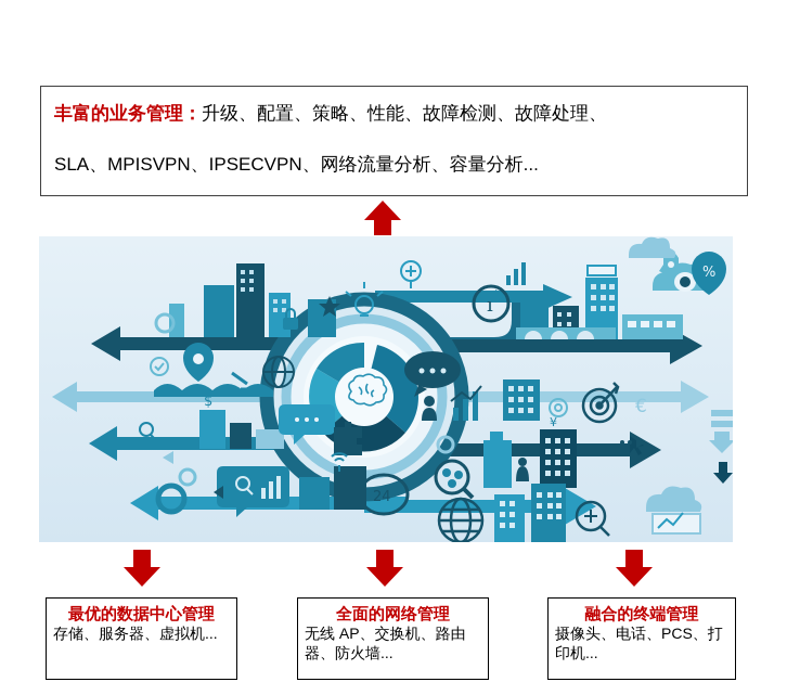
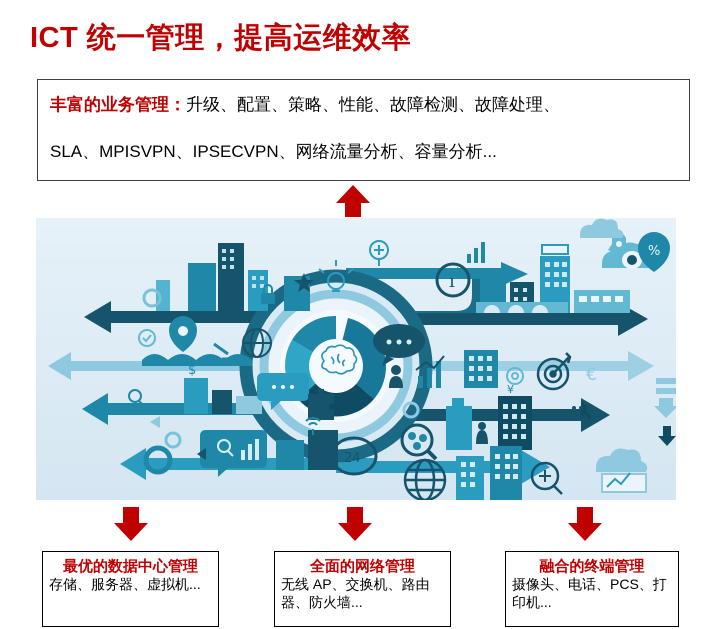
+ ICT 统一管理，提高运维效率
  丰富的业务管理：升级、配置、策略、性能、故障检测、故障处理、
  SLA、MPISVPN、IPSECVPN、网络流量分析、容量分析...
  $
  24
  i
  €
  ¥
  %
  最优的数据中心管理
  存储、服务器、虚拟机...
  全面的网络管理
  无线 AP、交换机、路由器、防火墙...
  融合的终端管理
  摄像头、电话、PCS、打印机...
